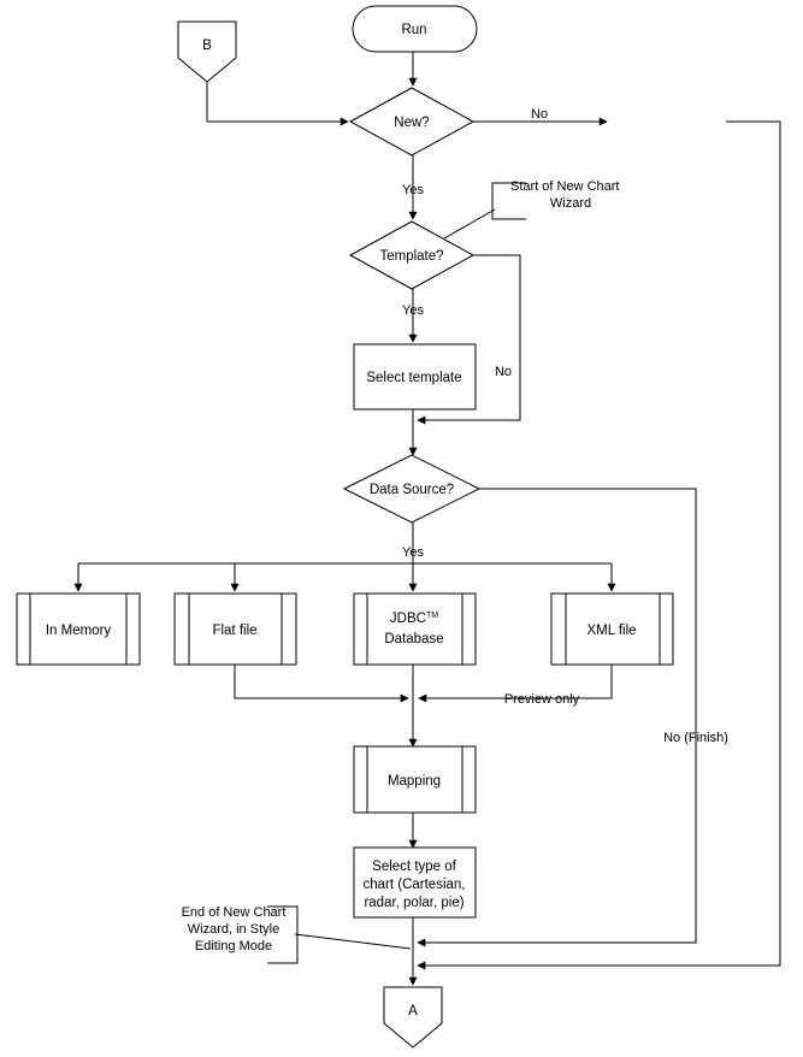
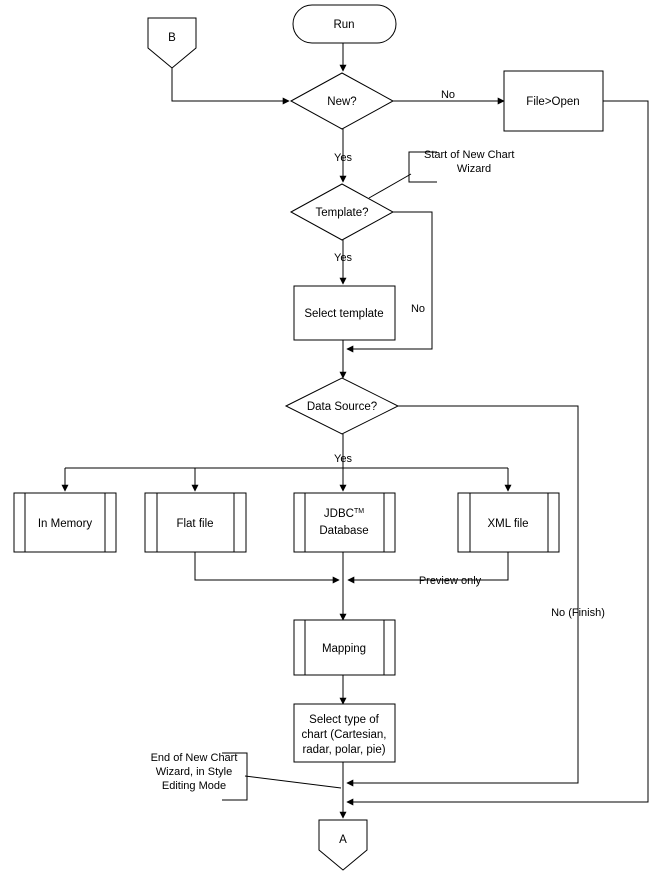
  Run
  B
  New?
+ File>Open
  Template?
  Select template
  Data Source?
  In Memory
  Flat file
  Database
  XML file
  Mapping
  Select type of
  chart (Cartesian,
  radar, polar, pie)
  A
  No
  Yes
  Yes
  No
  Yes
  No (Finish)
  Preview only
  Start of New Chart
  Wizard
  End of New Chart
  Wizard, in Style
  Editing Mode
